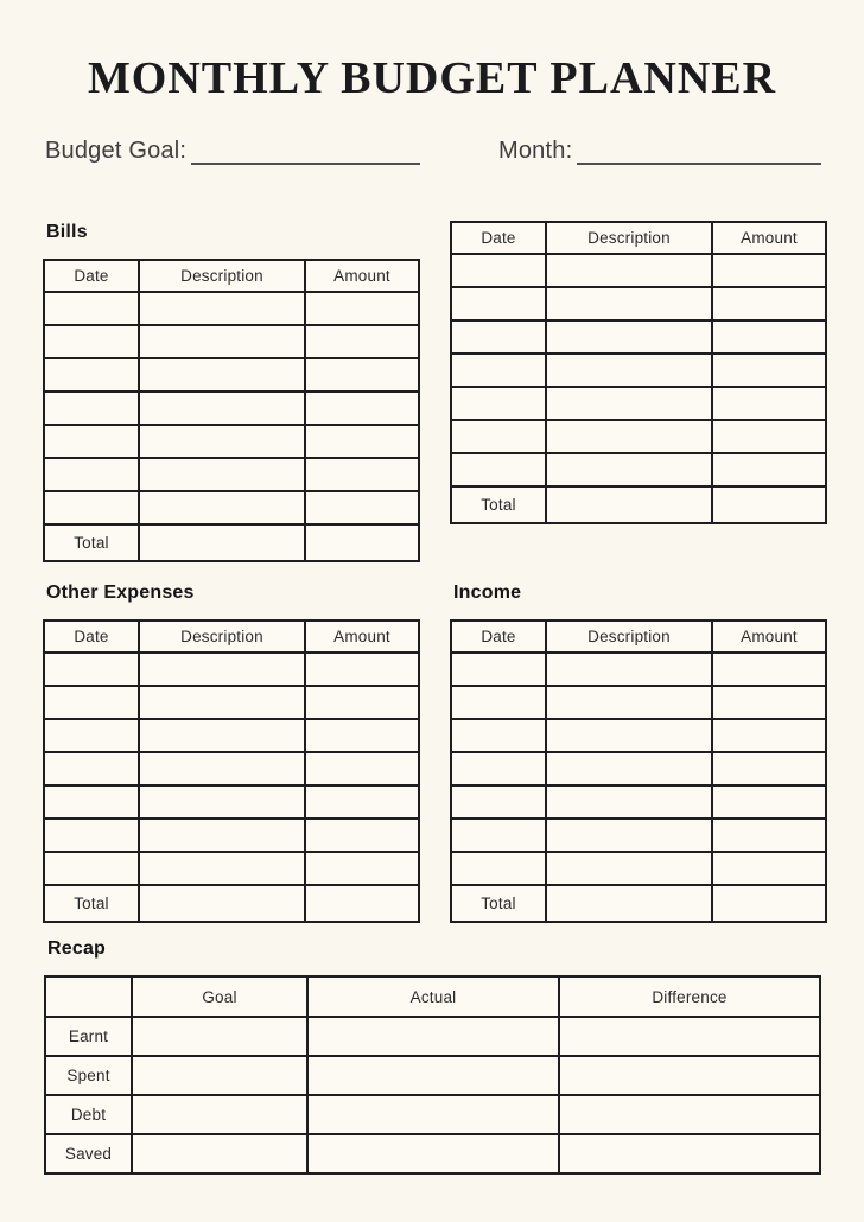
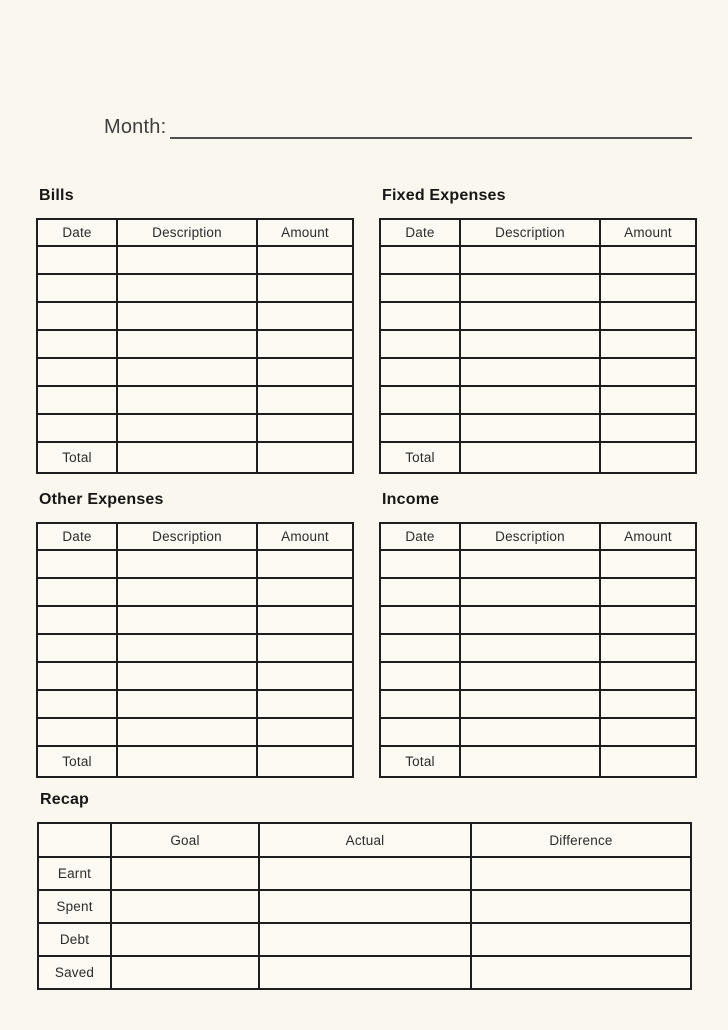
- MONTHLY BUDGET PLANNER
- Budget Goal:
  Month:
  Bills
  Date	Description	Amount
  Total
+ Fixed Expenses
  Date	Description	Amount
  Total
  Other Expenses
  Date	Description	Amount
  Total
  Income
  Date	Description	Amount
  Total
  Recap
  	Goal	Actual	Difference
  Earnt
  Spent
  Debt
  Saved
